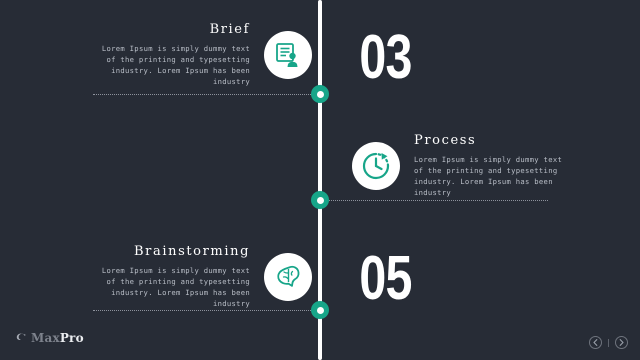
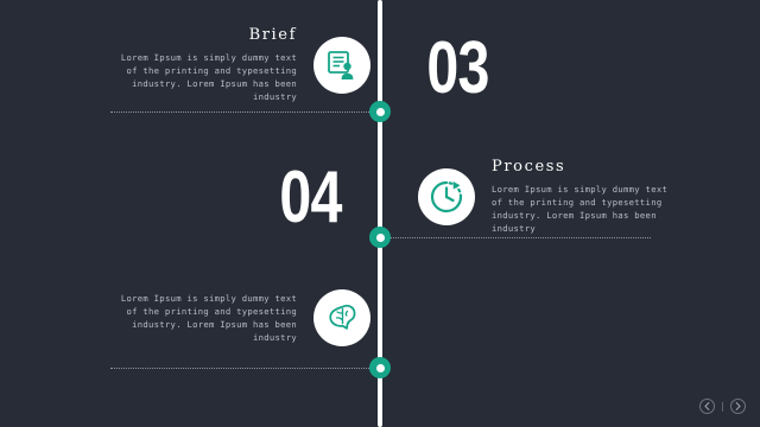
  Brief
  Lorem Ipsum is simply dummy text of the printing and typesetting industry. Lorem Ipsum has been industry
  03
+ 04
  Process
  Lorem Ipsum is simply dummy text of the printing and typesetting industry. Lorem Ipsum has been industry
- Brainstorming
  Lorem Ipsum is simply dummy text of the printing and typesetting industry. Lorem Ipsum has been industry
- 05
- MaxPro
